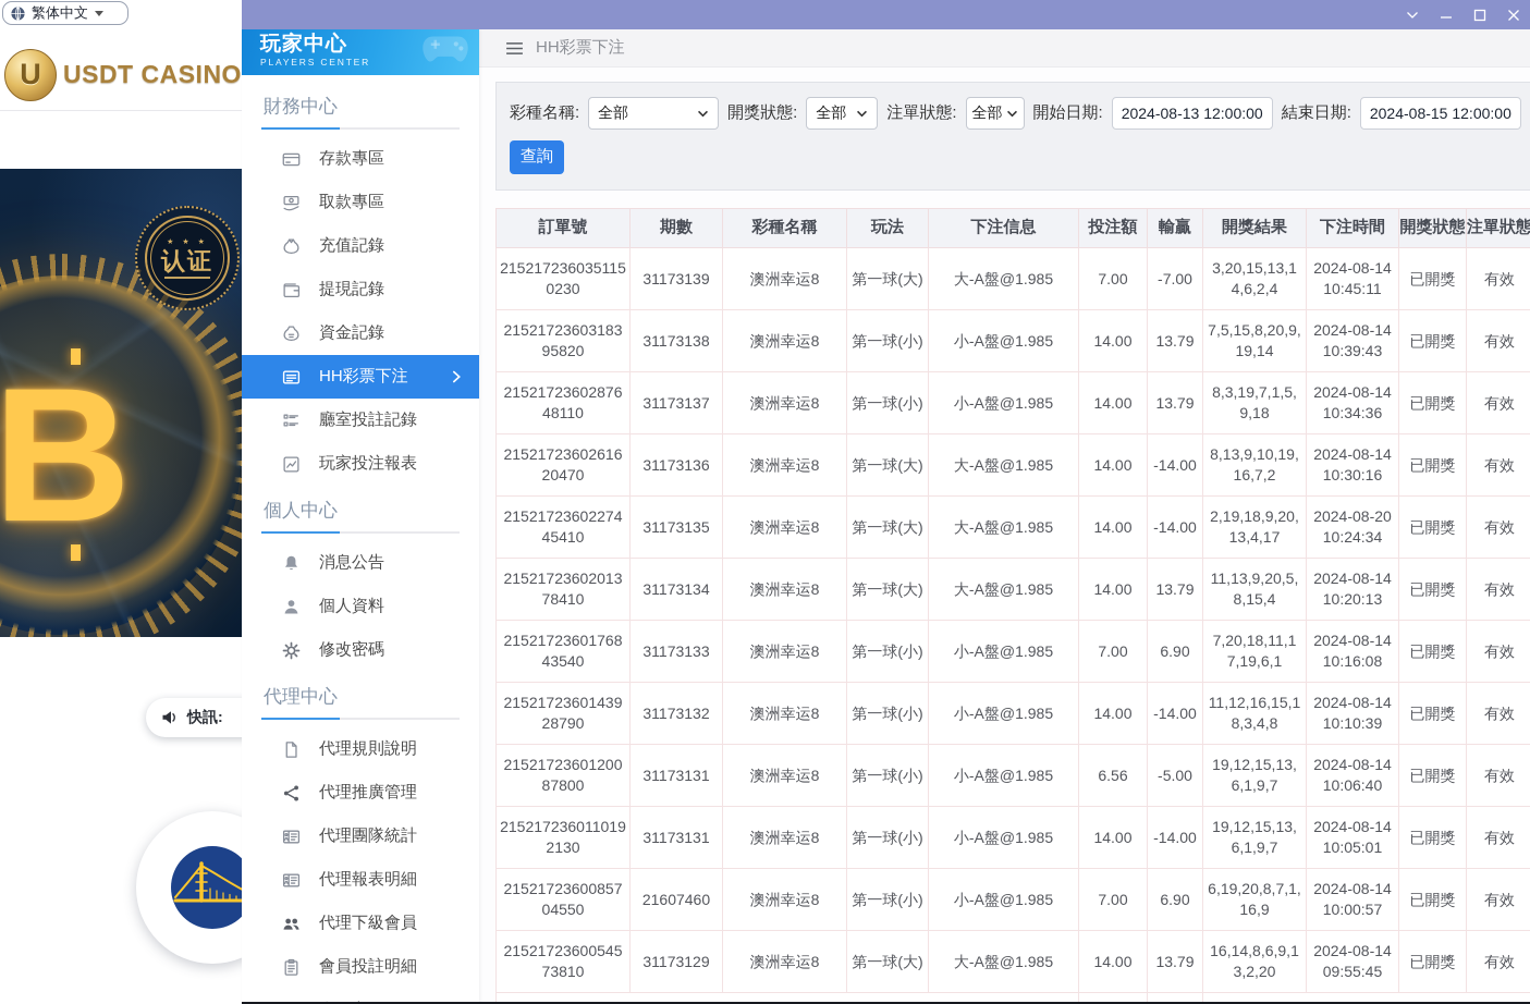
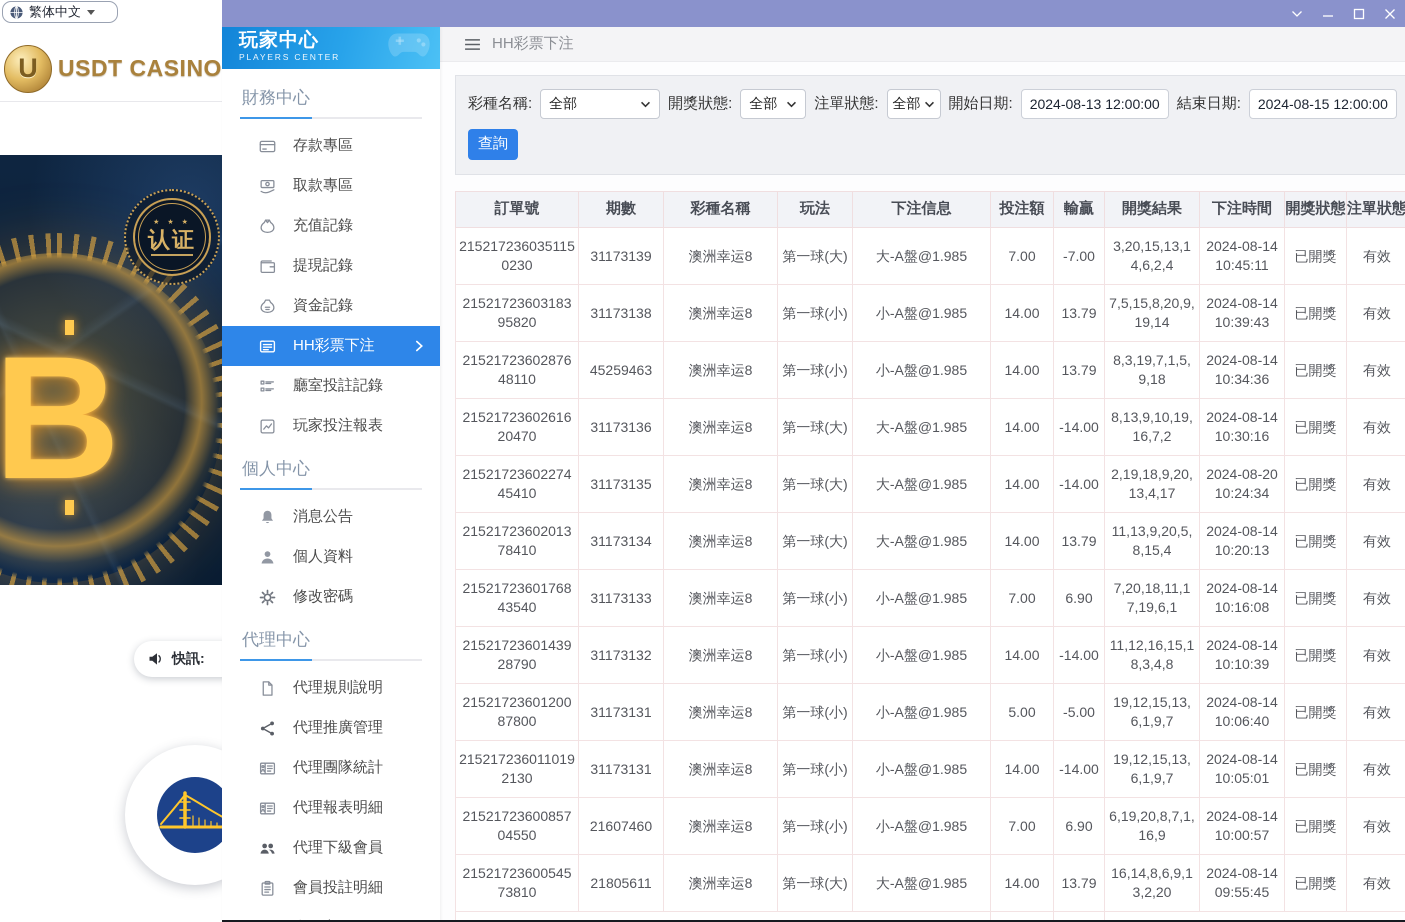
  繁体中文
  U
  USDT CASINO
  B
  认证
  快訊:
  玩家中心
  PLAYERS CENTER
  財務中心
  存款專區
  取款專區
  充值記錄
  提現記錄
  資金記錄
  HH彩票下注
  廳室投註記錄
  玩家投注報表
  個人中心
  消息公告
  個人資料
  修改密碼
  代理中心
  代理規則說明
  代理推廣管理
  代理團隊統計
  代理報表明細
  代理下級會員
  會員投註明細
  HH彩票下注
  彩種名稱:
  全部
  開獎狀態:
  全部
  注單狀態:
  全部
  開始日期:
  2024-08-13 12:00:00
  結束日期:
  2024-08-15 12:00:00
  查詢
  訂單號	期數	彩種名稱	玩法	下注信息	投注額	輸贏	開獎結果	下注時間	開獎狀態	注單狀態
  2152172360351150230	31173139	澳洲幸运8	第一球(大)	大-A盤@1.985	7.00	-7.00	3,20,15,13,14,6,2,4	2024-08-14 10:45:11	已開獎	有效
  2152172360318395820	31173138	澳洲幸运8	第一球(小)	小-A盤@1.985	14.00	13.79	7,5,15,8,20,9,19,14	2024-08-14 10:39:43	已開獎	有效
- 2152172360287648110	31173137	澳洲幸运8	第一球(小)	小-A盤@1.985	14.00	13.79	8,3,19,7,1,5,9,18	2024-08-14 10:34:36	已開獎	有效
+ 2152172360287648110	45259463	澳洲幸运8	第一球(小)	小-A盤@1.985	14.00	13.79	8,3,19,7,1,5,9,18	2024-08-14 10:34:36	已開獎	有效
  2152172360261620470	31173136	澳洲幸运8	第一球(大)	大-A盤@1.985	14.00	-14.00	8,13,9,10,19,16,7,2	2024-08-14 10:30:16	已開獎	有效
  2152172360227445410	31173135	澳洲幸运8	第一球(大)	大-A盤@1.985	14.00	-14.00	2,19,18,9,20,13,4,17	2024-08-20 10:24:34	已開獎	有效
  2152172360201378410	31173134	澳洲幸运8	第一球(大)	大-A盤@1.985	14.00	13.79	11,13,9,20,5,8,15,4	2024-08-14 10:20:13	已開獎	有效
  2152172360176843540	31173133	澳洲幸运8	第一球(小)	小-A盤@1.985	7.00	6.90	7,20,18,11,17,19,6,1	2024-08-14 10:16:08	已開獎	有效
  2152172360143928790	31173132	澳洲幸运8	第一球(小)	小-A盤@1.985	14.00	-14.00	11,12,16,15,18,3,4,8	2024-08-14 10:10:39	已開獎	有效
- 2152172360120087800	31173131	澳洲幸运8	第一球(小)	小-A盤@1.985	6.56	-5.00	19,12,15,13,6,1,9,7	2024-08-14 10:06:40	已開獎	有效
+ 2152172360120087800	31173131	澳洲幸运8	第一球(小)	小-A盤@1.985	5.00	-5.00	19,12,15,13,6,1,9,7	2024-08-14 10:06:40	已開獎	有效
  2152172360110192130	31173131	澳洲幸运8	第一球(小)	小-A盤@1.985	14.00	-14.00	19,12,15,13,6,1,9,7	2024-08-14 10:05:01	已開獎	有效
  2152172360085704550	21607460	澳洲幸运8	第一球(小)	小-A盤@1.985	7.00	6.90	6,19,20,8,7,1,16,9	2024-08-14 10:00:57	已開獎	有效
- 2152172360054573810	31173129	澳洲幸运8	第一球(大)	大-A盤@1.985	14.00	13.79	16,14,8,6,9,13,2,20	2024-08-14 09:55:45	已開獎	有效
+ 2152172360054573810	21805611	澳洲幸运8	第一球(大)	大-A盤@1.985	14.00	13.79	16,14,8,6,9,13,2,20	2024-08-14 09:55:45	已開獎	有效
